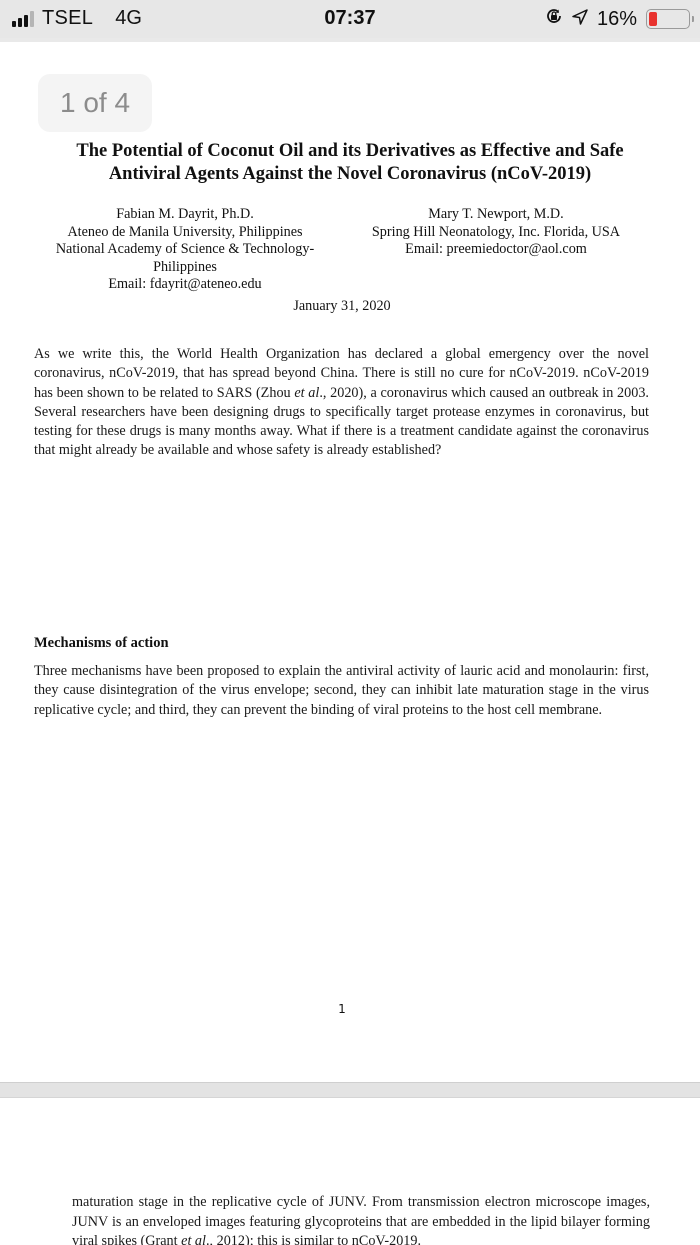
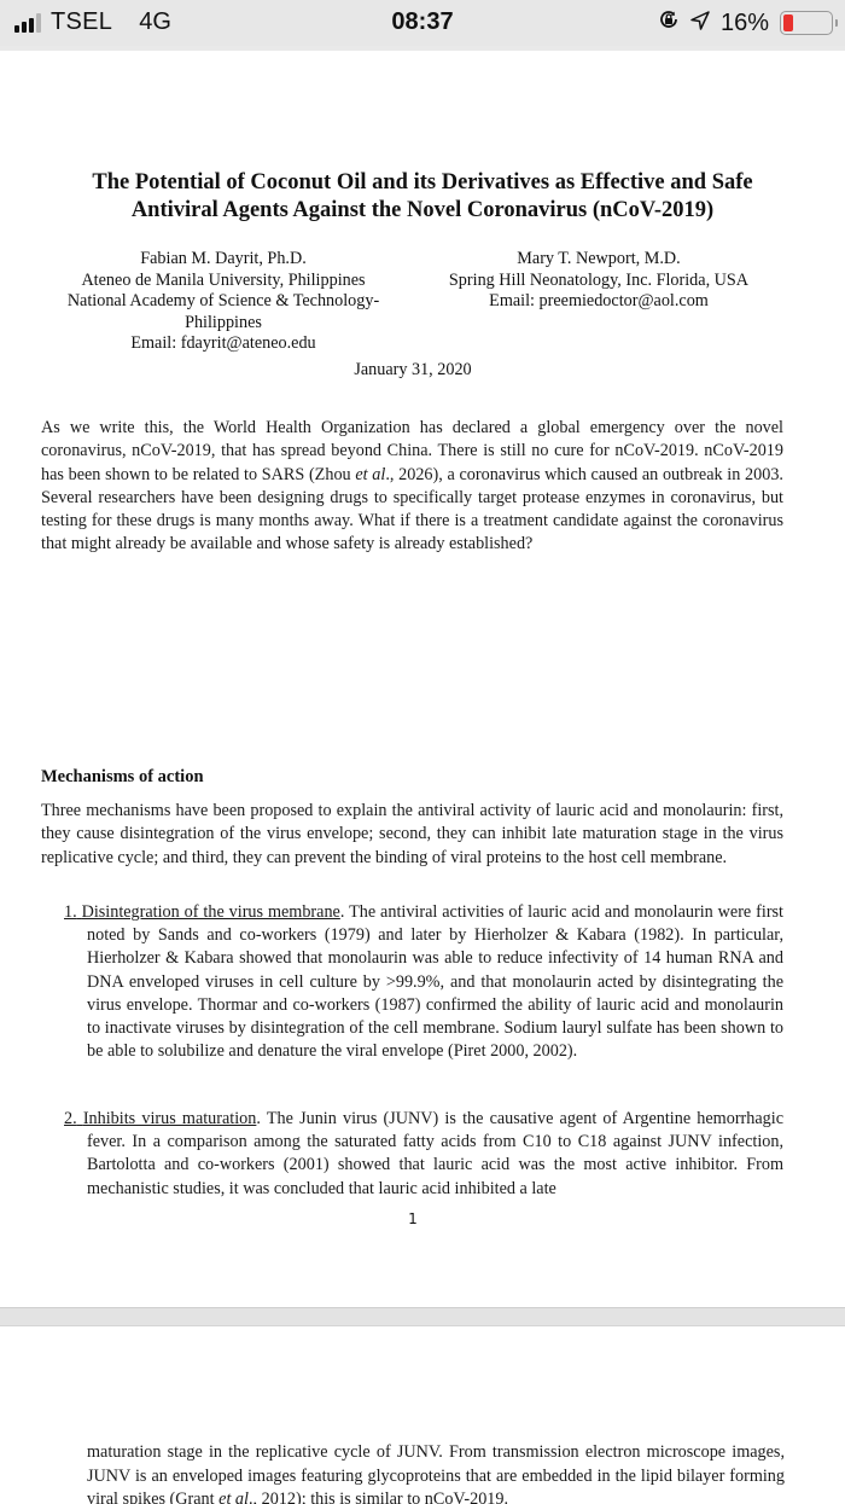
  TSEL
  4G
- 07:37
+ 08:37
  16%
- 1 of 4
  The Potential of Coconut Oil and its Derivatives as Effective and Safe
  Antiviral Agents Against the Novel Coronavirus (nCoV-2019)
  Fabian M. Dayrit, Ph.D.
  Ateneo de Manila University, Philippines
  National Academy of Science & Technology-
  Philippines
  Email: fdayrit@ateneo.edu
  Mary T. Newport, M.D.
  Spring Hill Neonatology, Inc. Florida, USA
  Email: preemiedoctor@aol.com
  January 31, 2020
- As we write this, the World Health Organization has declared a global emergency over the novel coronavirus, nCoV-2019, that has spread beyond China. There is still no cure for nCoV-2019. nCoV-2019 has been shown to be related to SARS (Zhou et al., 2020), a coronavirus which caused an outbreak in 2003. Several researchers have been designing drugs to specifically target protease enzymes in coronavirus, but testing for these drugs is many months away. What if there is a treatment candidate against the coronavirus that might already be available and whose safety is already established?
+ As we write this, the World Health Organization has declared a global emergency over the novel coronavirus, nCoV-2019, that has spread beyond China. There is still no cure for nCoV-2019. nCoV-2019 has been shown to be related to SARS (Zhou et al., 2026), a coronavirus which caused an outbreak in 2003. Several researchers have been designing drugs to specifically target protease enzymes in coronavirus, but testing for these drugs is many months away. What if there is a treatment candidate against the coronavirus that might already be available and whose safety is already established?
  Mechanisms of action
  Three mechanisms have been proposed to explain the antiviral activity of lauric acid and monolaurin: first, they cause disintegration of the virus envelope; second, they can inhibit late maturation stage in the virus replicative cycle; and third, they can prevent the binding of viral proteins to the host cell membrane.
+ 1. Disintegration of the virus membrane. The antiviral activities of lauric acid and monolaurin were first noted by Sands and co-workers (1979) and later by Hierholzer & Kabara (1982). In particular, Hierholzer & Kabara showed that monolaurin was able to reduce infectivity of 14 human RNA and DNA enveloped viruses in cell culture by >99.9%, and that monolaurin acted by disintegrating the virus envelope. Thormar and co-workers (1987) confirmed the ability of lauric acid and monolaurin to inactivate viruses by disintegration of the cell membrane. Sodium lauryl sulfate has been shown to be able to solubilize and denature the viral envelope (Piret 2000, 2002).
+ 2. Inhibits virus maturation. The Junin virus (JUNV) is the causative agent of Argentine hemorrhagic fever. In a comparison among the saturated fatty acids from C10 to C18 against JUNV infection, Bartolotta and co-workers (2001) showed that lauric acid was the most active inhibitor. From mechanistic studies, it was concluded that lauric acid inhibited a late
  1
  maturation stage in the replicative cycle of JUNV. From transmission electron microscope images, JUNV is an enveloped images featuring glycoproteins that are embedded in the lipid bilayer forming viral spikes (Grant et al., 2012); this is similar to nCoV-2019.
